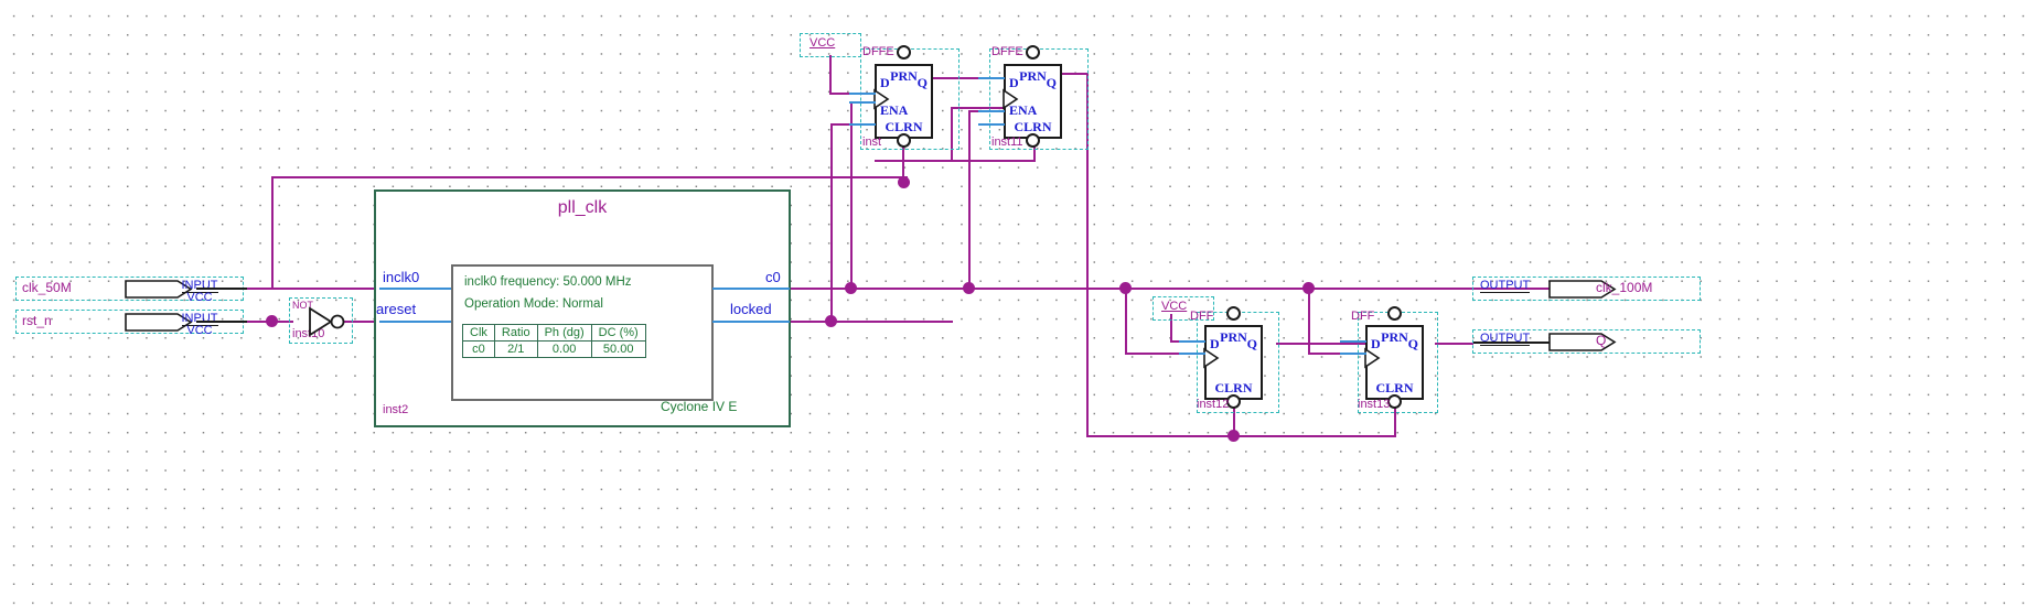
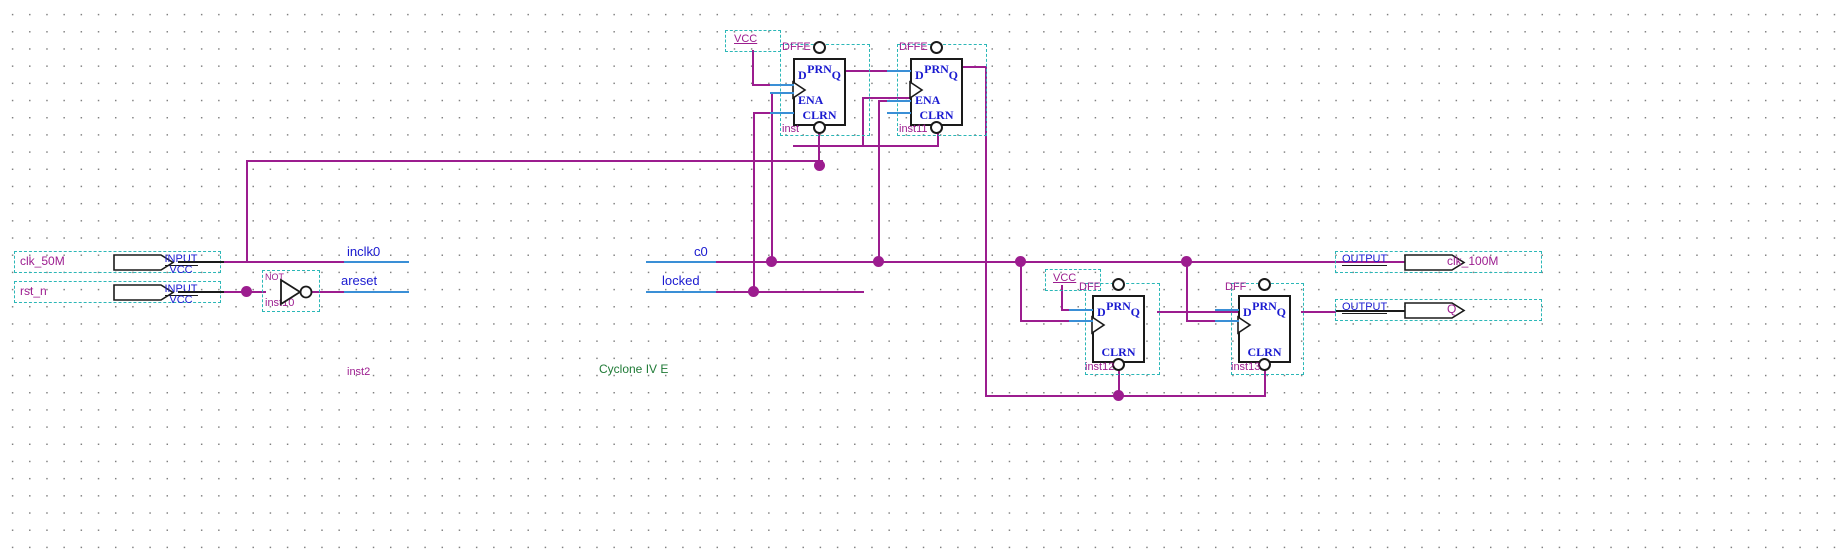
  clk_50M
  INPUT
  VCC
  rst_n
  INPUT
  VCC
  NOT
  ins10
- pll_clk
- inclk0 frequency: 50.000 MHz
- Operation Mode: Normal
- Clk	Ratio	Ph (dg)	DC (%)
- c0	2/1	0.00	50.00
  inclk0
  areset
  c0
  locked
  inst2
  Cyclone IV E
  VCC
  DFFE
  PRN
  CLRN
  D
  Q
  ENA
  inst
  DFFE
  PRN
  CLRN
  D
  Q
  ENA
  inst11
  VCC
  DFF
  PRN
  CLRN
  D
  Q
  inst12
  DFF
  PRN
  CLRN
  D
  Q
  inst13
  OUTPUT
  clk_100M
  OUTPUT
  Q
